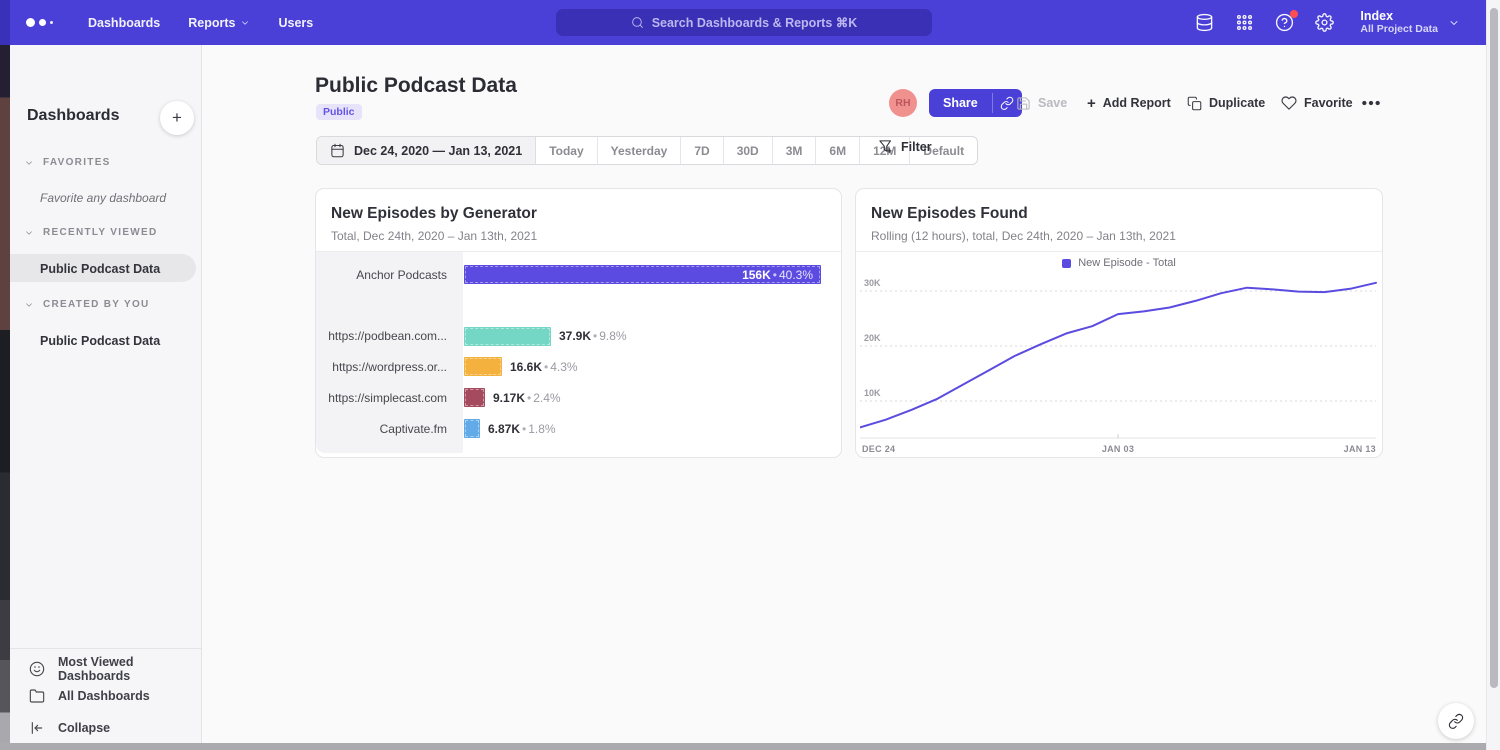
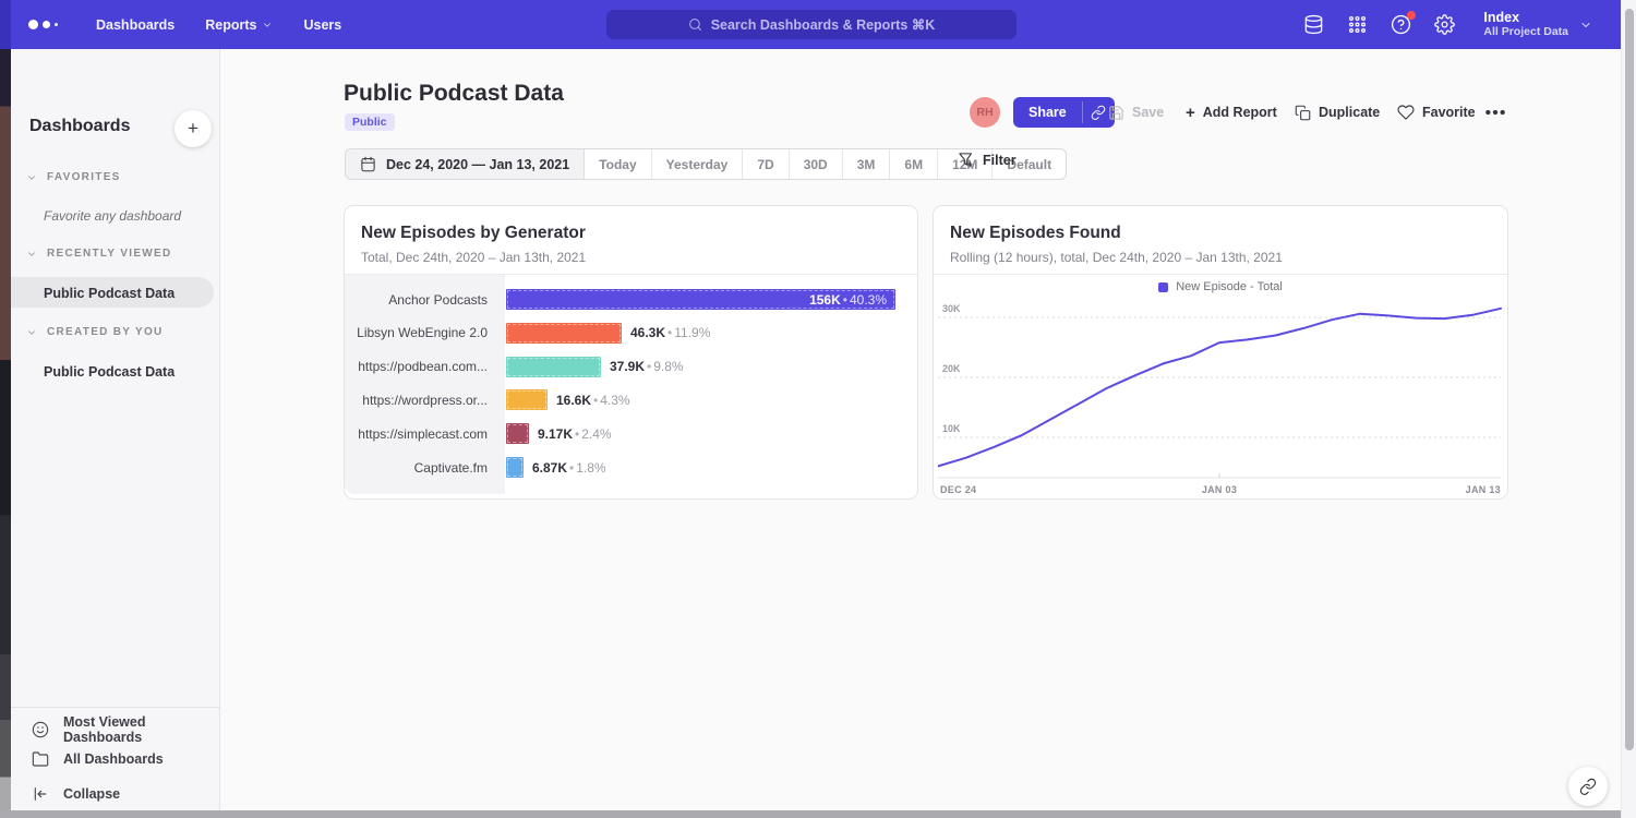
  Dashboards
  Reports
  Users
  Search Dashboards & Reports ⌘K
  Index
  All Project Data
  Dashboards
  +
  FAVORITES
  Favorite any dashboard
  RECENTLY VIEWED
  Public Podcast Data
  CREATED BY YOU
  Public Podcast Data
  Most Viewed Dashboards
  All Dashboards
  Collapse
  Public Podcast Data
  Public
  RH
  Share
  Save
  +
  Add Report
  Duplicate
  Favorite
  Dec 24, 2020 — Jan 13, 2021
  Today
  Yesterday
  7D
  30D
  3M
  6M
  Default
  Filter
  New Episodes by Generator
  Total, Dec 24th, 2020 – Jan 13th, 2021
  Anchor Podcasts
  156K • 40.3%
+ Libsyn WebEngine 2.0
+ 46.3K • 11.9%
  https://podbean.com...
  37.9K • 9.8%
  https://wordpress.or...
  16.6K • 4.3%
  https://simplecast.com
  9.17K • 2.4%
  Captivate.fm
  6.87K • 1.8%
  New Episodes Found
  Rolling (12 hours), total, Dec 24th, 2020 – Jan 13th, 2021
  New Episode - Total
  30K
  20K
  10K
  DEC 24
  JAN 03
  JAN 13
